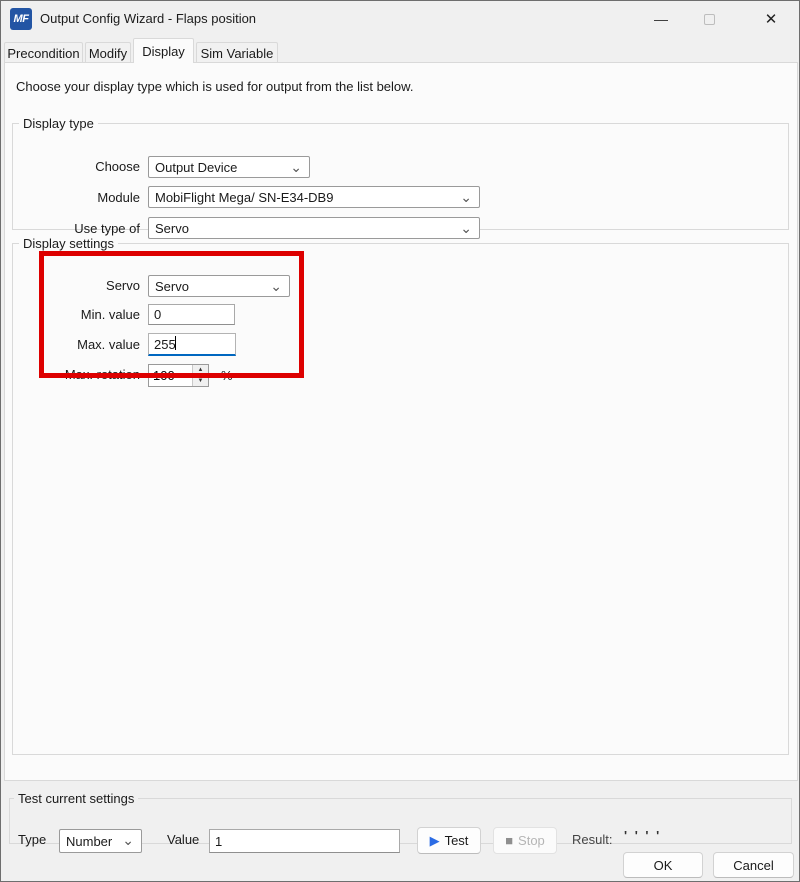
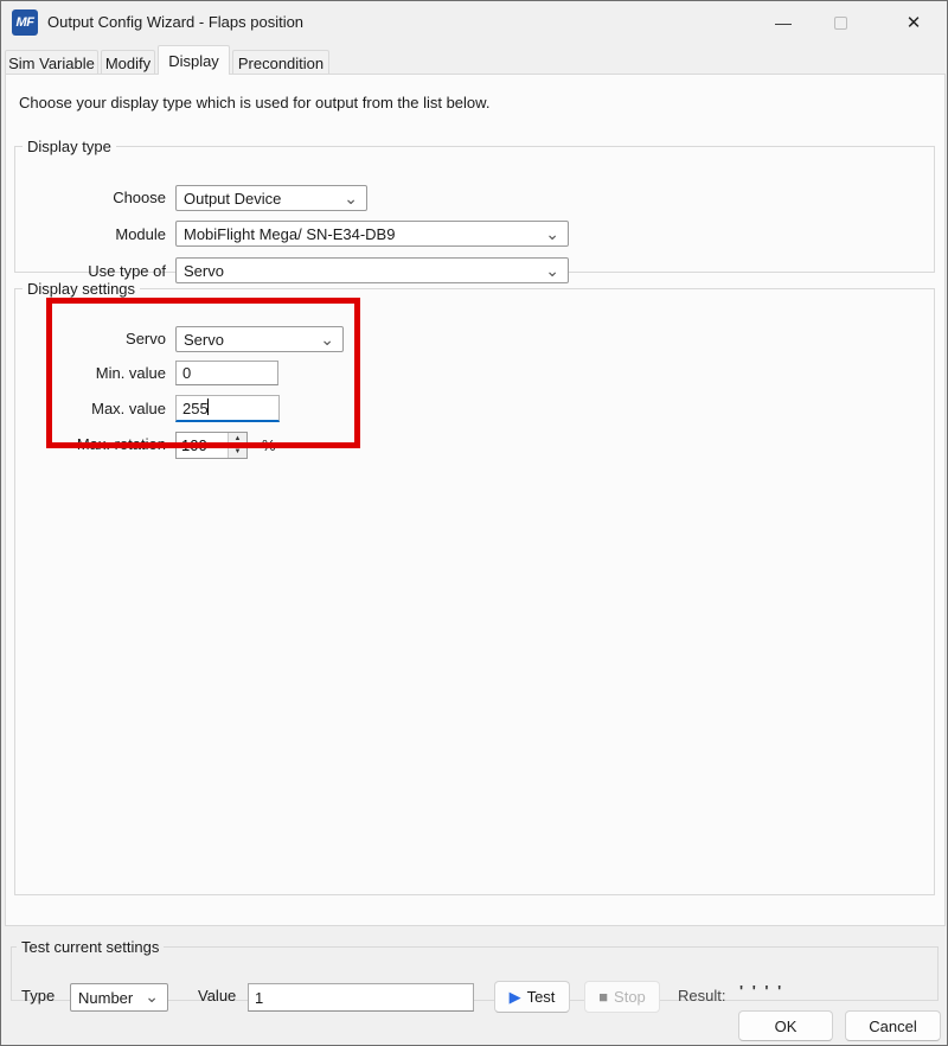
  MF
  Output Config Wizard - Flaps position
  —
  ✕
- Precondition
+ Sim Variable
  Modify
  Display
- Sim Variable
+ Precondition
  Choose your display type which is used for output from the list below.
  Display type
  Choose
  Output Device
  ⌄
  Module
  MobiFlight Mega/ SN-E34-DB9
  ⌄
  Use type of
  Servo
  ⌄
  Display settings
  Servo
  Servo
  ⌄
  Min. value
  0
  Max. value
  255
  Max. rotation
  100
  %
  Test current settings
  Type
  Number
  ⌄
  Value
  1
  ▶
  Test
  ■
  Stop
  Result:
  ' ' ' '
  OK
  Cancel
